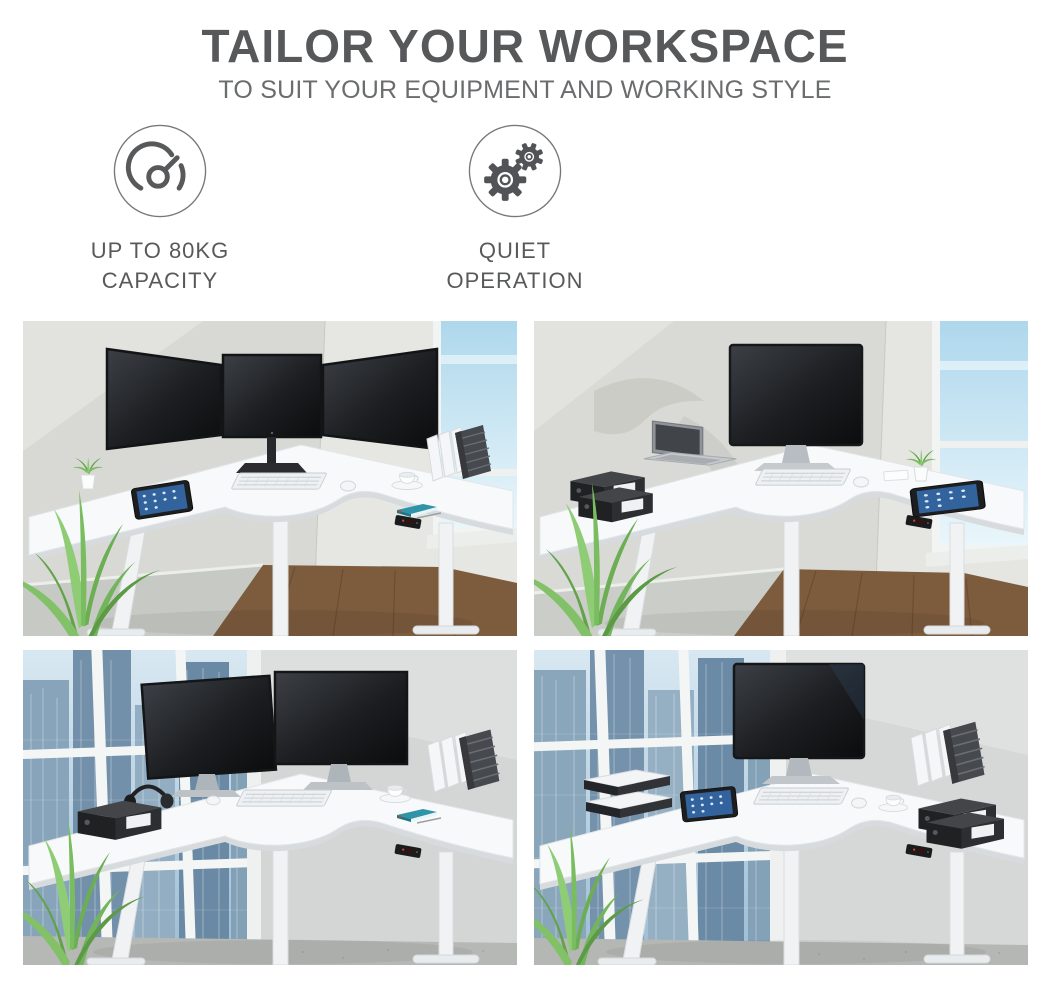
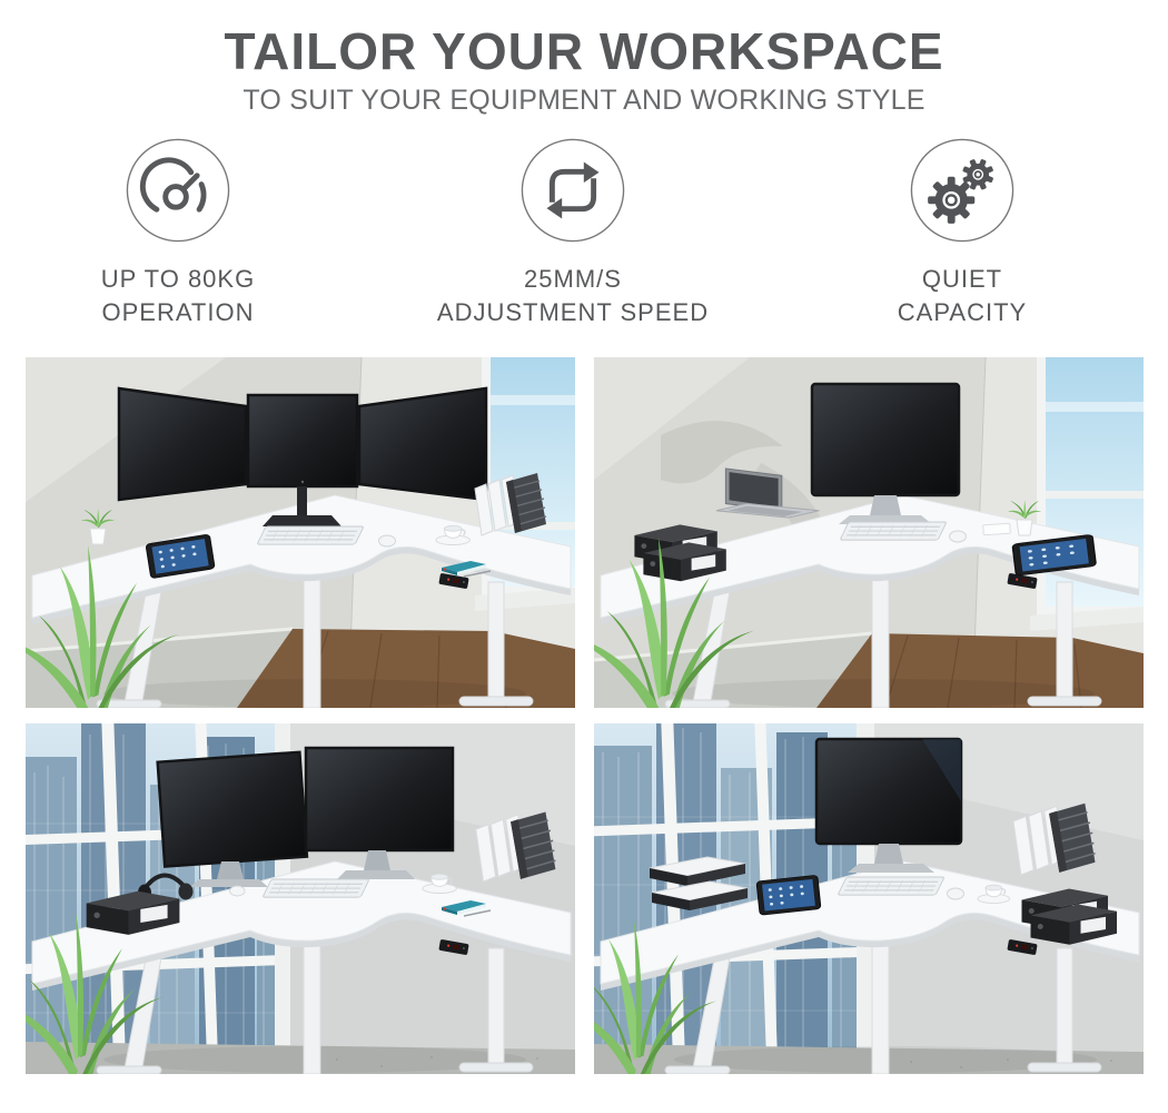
  TAILOR YOUR WORKSPACE
  TO SUIT YOUR EQUIPMENT AND WORKING STYLE
  UP TO 80KG
- CAPACITY
+ OPERATION
+ 25MM/S
+ ADJUSTMENT SPEED
  QUIET
- OPERATION
+ CAPACITY
